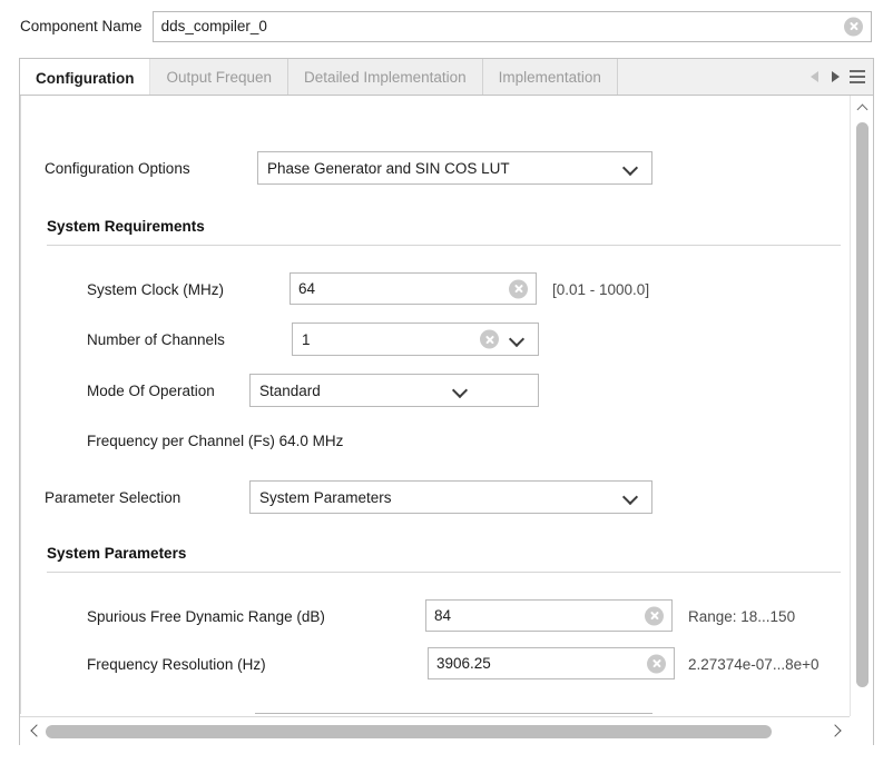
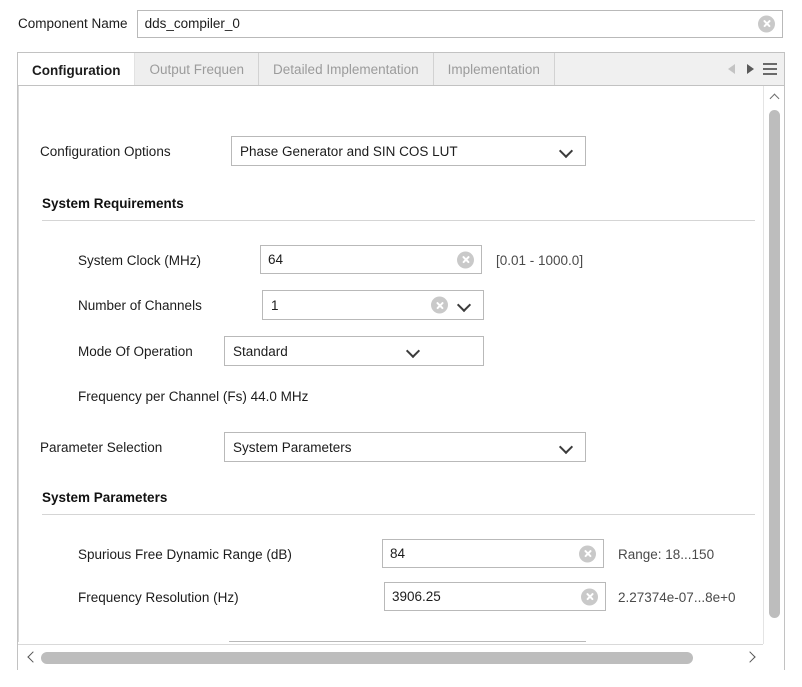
  Component Name
  dds_compiler_0
  Configuration
  Output Frequen
  Detailed Implementation
  Implementation
  Configuration Options
  Phase Generator and SIN COS LUT
  System Requirements
  System Clock (MHz)
  64
  [0.01 - 1000.0]
  Number of Channels
  1
  Mode Of Operation
  Standard
- Frequency per Channel (Fs) 64.0 MHz
+ Frequency per Channel (Fs) 44.0 MHz
  Parameter Selection
  System Parameters
  System Parameters
  Spurious Free Dynamic Range (dB)
  84
  Range: 18...150
  Frequency Resolution (Hz)
  3906.25
  2.27374e-07...8e+0
